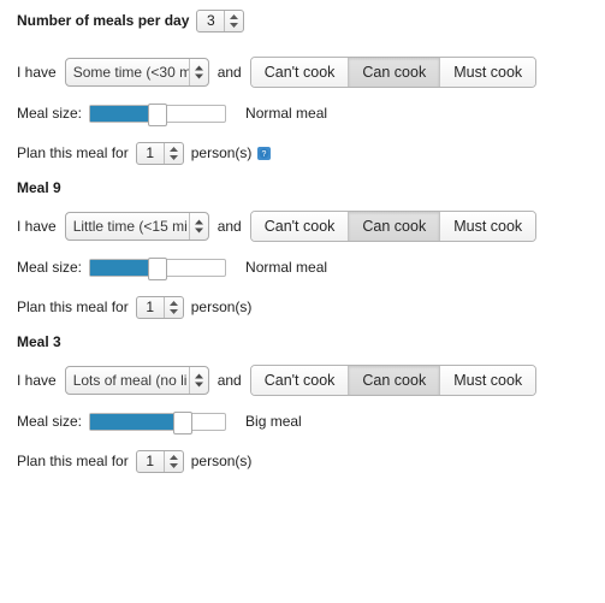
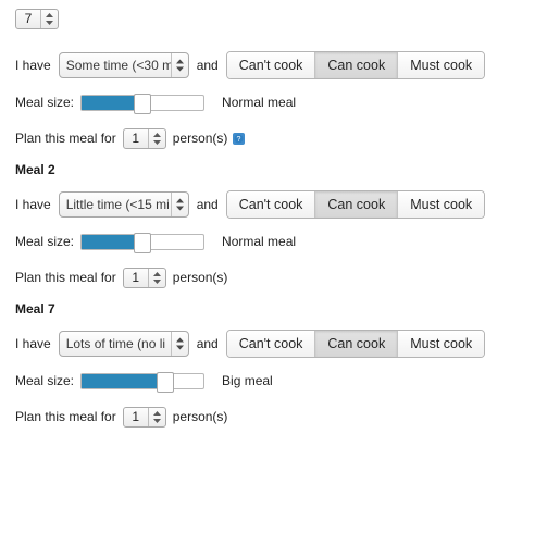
- Number of meals per day
- 3
+ 7
  I have
  Some time (<30 m
  and
  Can't cook
  Can cook
  Must cook
  Meal size:
  Normal meal
  Plan this meal for
  1
  person(s)
- Meal 9
+ Meal 2
  I have
  Little time (<15 mi
  and
  Can't cook
  Can cook
  Must cook
  Meal size:
  Normal meal
  Plan this meal for
  1
  person(s)
- Meal 3
+ Meal 7
  I have
- Lots of meal (no li
+ Lots of time (no li
  and
  Can't cook
  Can cook
  Must cook
  Meal size:
  Big meal
  Plan this meal for
  1
  person(s)
